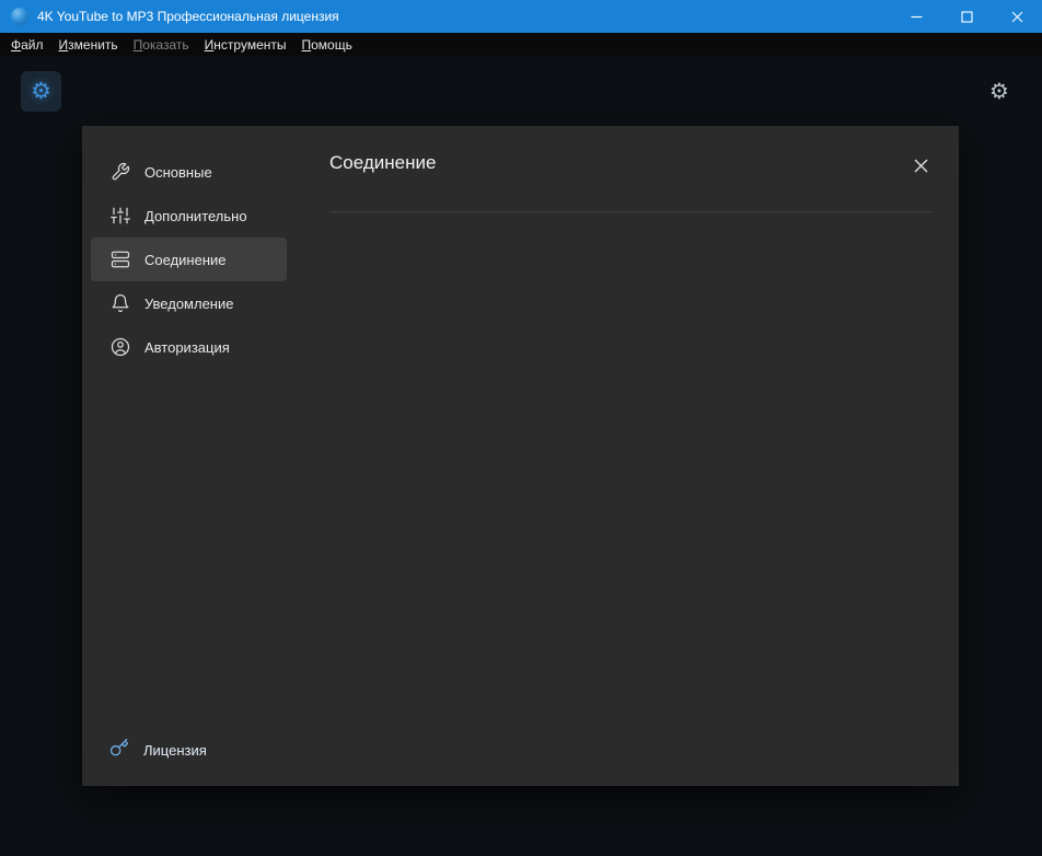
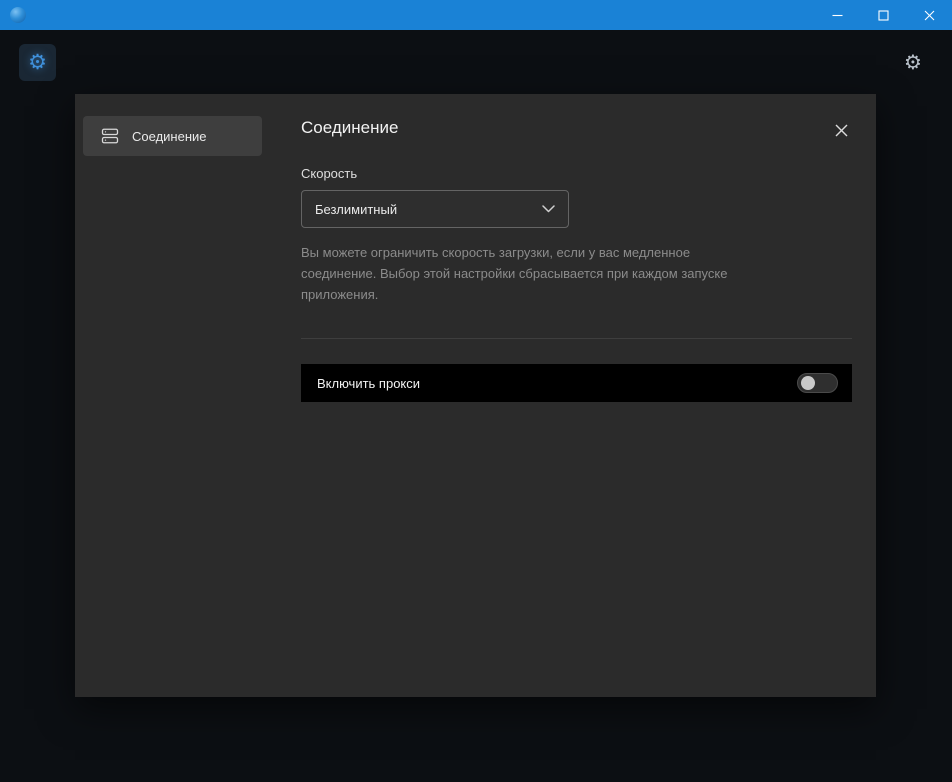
- 4K YouTube to MP3 Профессиональная лицензия
- Файл
- Изменить
- Показать
- Инструменты
- Помощь
  ⚙
  ⚙
- Основные
- Дополнительно
  Соединение
- Уведомление
- Авторизация
- Лицензия
  Соединение
+ Скорость
+ Безлимитный
+ Вы можете ограничить скорость загрузки, если у вас медленное соединение. Выбор этой настройки сбрасывается при каждом запуске приложения.
+ Включить прокси
